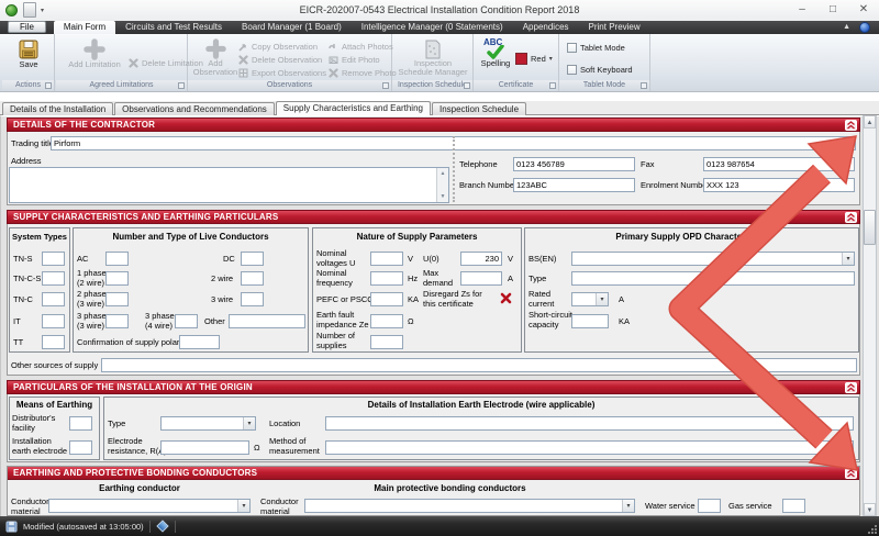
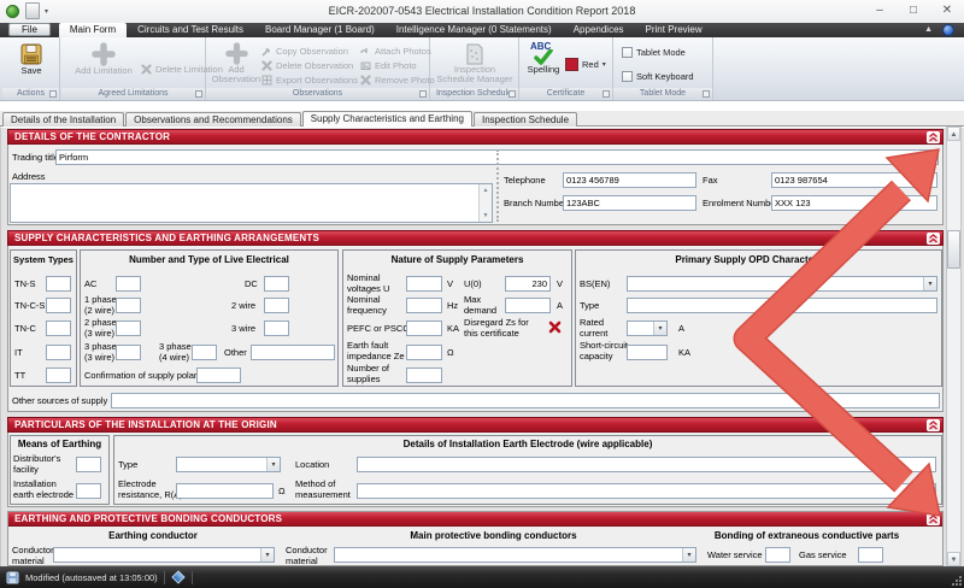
  EICR-202007-0543 Electrical Installation Condition Report 2018
  –
  □
  ✕
  File
  Main Form
  Circuits and Test Results
  Board Manager (1 Board)
  Intelligence Manager (0 Statements)
  Appendices
  Print Preview
  Save
  Add Limitation
  Delete Limitation
  Add
  Observation
  Copy Observation
  Delete Observation
  Export Observations
  Attach Photos
  Edit Photo
  Remove Photo
  Inspection
  Schedule Manager
  ABC
  Spelling
  Red
  Tablet Mode
  Soft Keyboard
  Details of the Installation
  Observations and Recommendations
  Supply Characteristics and Earthing
  Inspection Schedule
  DETAILS OF THE CONTRACTOR
  Trading titl
  Pirform
  Address
  Telephone
  0123 456789
  Fax
  0123 987654
  Branch Numbe
  123ABC
  Enrolment Numb
  XXX 123
- SUPPLY CHARACTERISTICS AND EARTHING PARTICULARS
+ SUPPLY CHARACTERISTICS AND EARTHING ARRANGEMENTS
  System Types
  TN-S
  TN-C-S
  TN-C
  IT
  TT
- Number and Type of Live Conductors
+ Number and Type of Live Electrical
  AC
  DC
  1 phase
  (2 wire)
  2 wire
  2 phase
  (3 wire)
  3 wire
  3 phase
  (3 wire)
  3 phase
  (4 wire)
  Other
  Confirmation of supply pola
  Nature of Supply Parameters
  Nominal
  voltages U
  V
  U(0)
  230
  V
  Nominal
  frequency
  Hz
  Max
  demand
  A
  PEFC or PSC
  KA
  Disregard Zs for
  this certificate
  Earth fault
  impedance Ze
  Ω
  Number of
  supplies
  Primary Supply OPD Charact
  BS(EN)
  Type
  Rated
  current
  A
  Short-circui
  capacity
  KA
  Other sources of supply
  PARTICULARS OF THE INSTALLATION AT THE ORIGIN
  Means of Earthing
  Distributor's
  facility
  Installation
  earth electrode
  Details of Installation Earth Electrode (wire applicable)
  Type
  Location
  Electrode
  resistance, R(
  Ω
  Method of
  measurement
  EARTHING AND PROTECTIVE BONDING CONDUCTORS
  Earthing conductor
  Main protective bonding conductors
+ Bonding of extraneous conductive parts
  Conducto
  material
  Conductor
  material
  Water service
  Gas service
  Modified (autosaved at 13:05:00)
